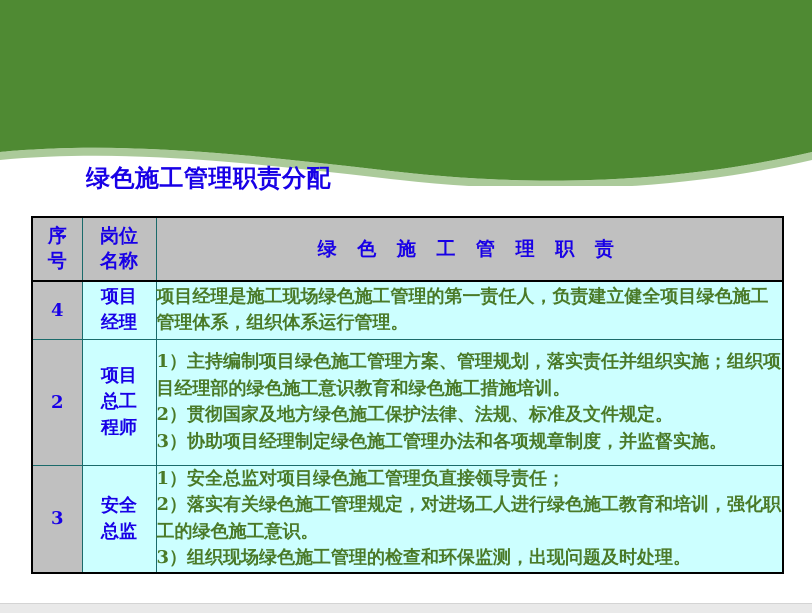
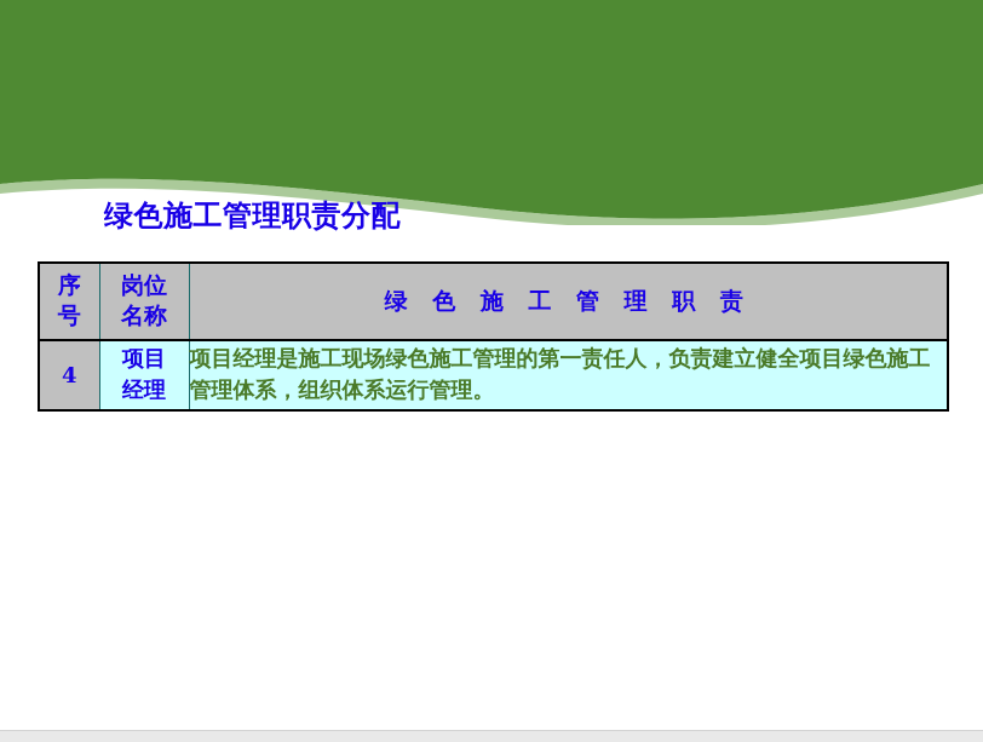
  绿色施工管理职责分配
  序 号	岗位 名称	绿 色 施 工 管 理 职 责
  4	项目 经理	项目经理是施工现场绿色施工管理的第一责任人，负责建立健全项目绿色施工管理体系，组织体系运行管理。
- 2	项目 总工 程师	1）主持编制项目绿色施工管理方案、管理规划，落实责任并组织实施；组织项目经理部的绿色施工意识教育和绿色施工措施培训。 2）贯彻国家及地方绿色施工保护法律、法规、标准及文件规定。 3）协助项目经理制定绿色施工管理办法和各项规章制度，并监督实施。
- 3	安全 总监	1）安全总监对项目绿色施工管理负直接领导责任； 2）落实有关绿色施工管理规定，对进场工人进行绿色施工教育和培训，强化职工的绿色施工意识。 3）组织现场绿色施工管理的检查和环保监测，出现问题及时处理。
